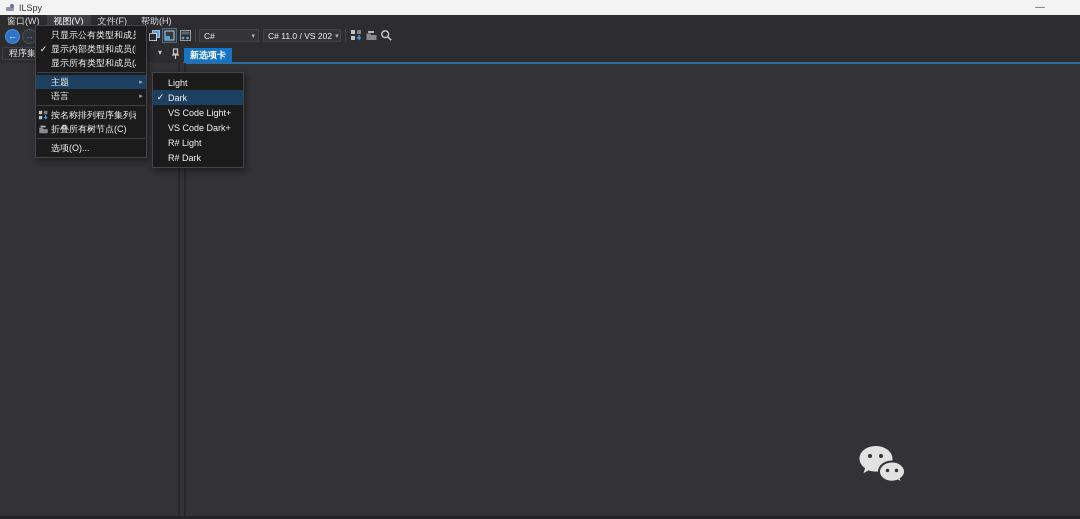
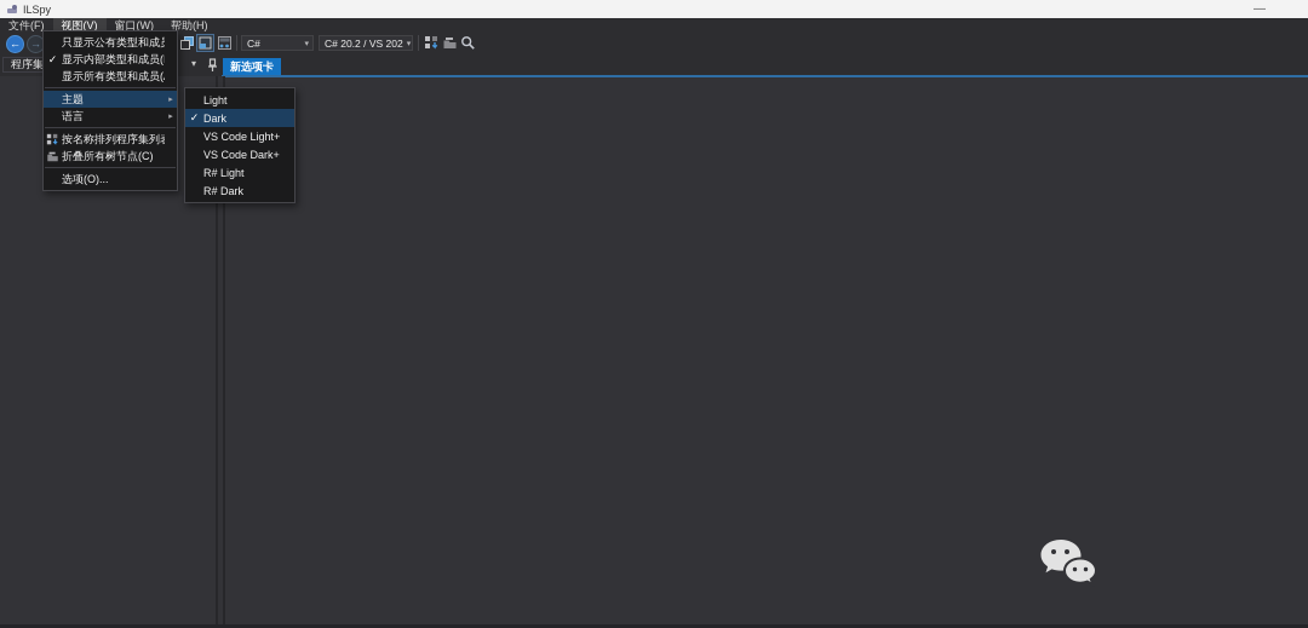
  ILSpy
  —
- 窗口(W)
+ 文件(F)
  视图(V)
- 文件(F)
+ 窗口(W)
  帮助(H)
  ←
  →
  C#
- C# 11.0 / VS 202
+ C# 20.2 / VS 202
  程序集
  ▾
  新选项卡
  ✓
  显示内部类型和成员(
  显示所有类型和成员(
  主题
  语言
  折叠所有树节点(C)
  选项(O)...
  Light
  ✓
  Dark
  VS Code Light+
  VS Code Dark+
  R# Light
  R# Dark
